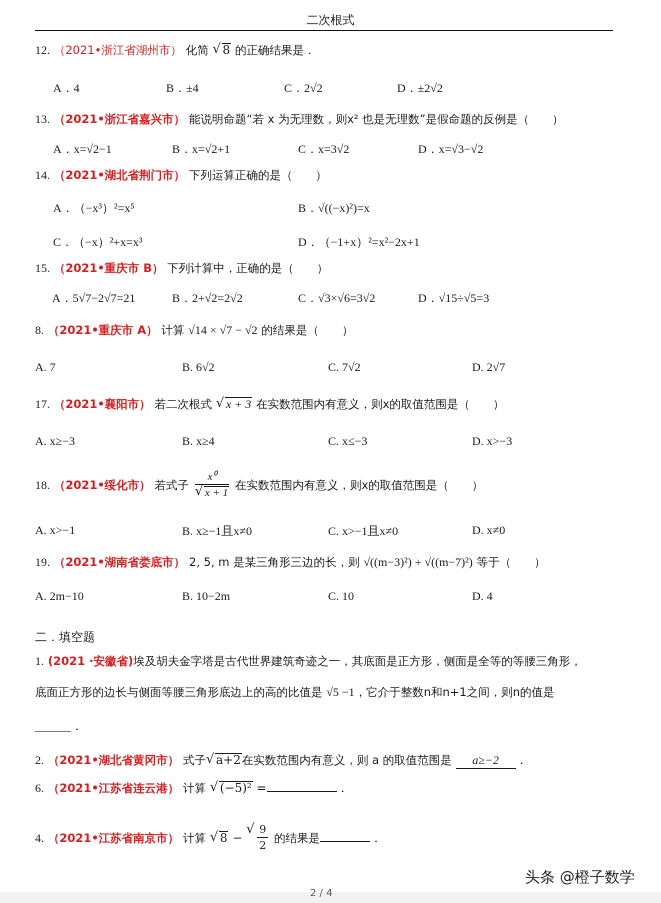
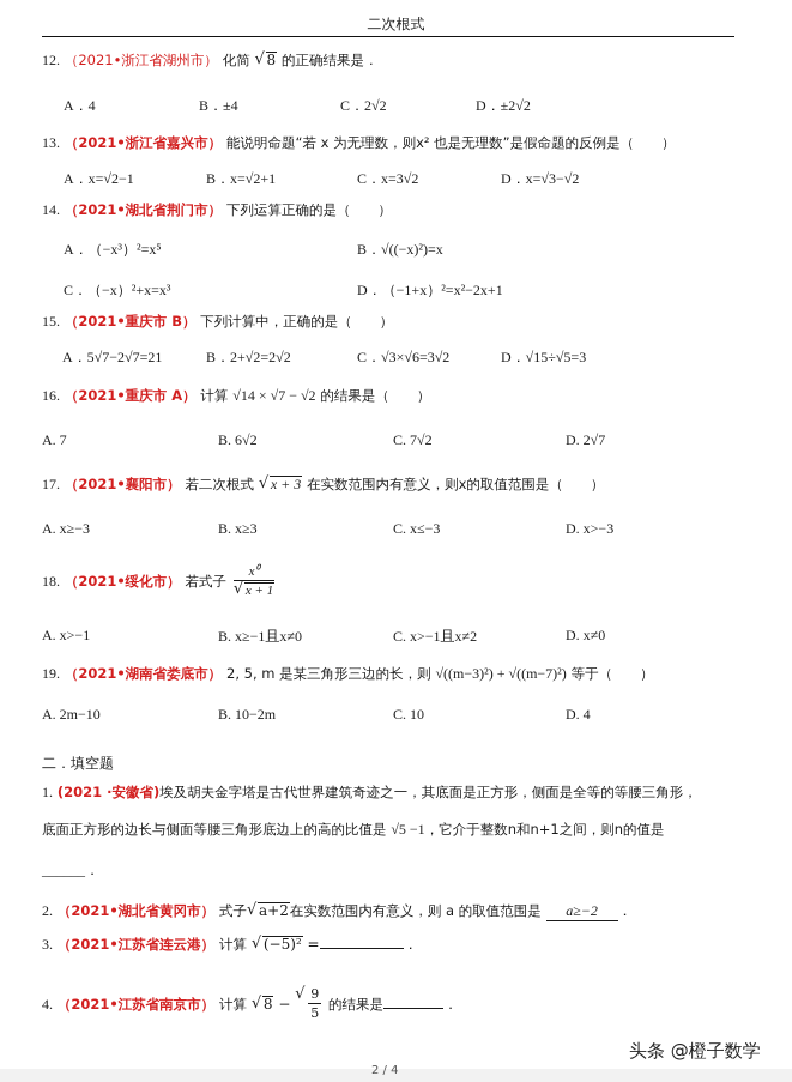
  二次根式
  12. （2021•浙江省湖州市） 化简 8 的正确结果是．
  A．4
  B．±4
  C．2√2
  D．±2√2
  13. （2021•浙江省嘉兴市） 能说明命题“若 x 为无理数，则x² 也是无理数”是假命题的反例是（ ）
  A．x=√2−1
  B．x=√2+1
  C．x=3√2
  D．x=√3−√2
  14. （2021•湖北省荆门市） 下列运算正确的是（ ）
  A．（−x³）²=x⁵
  B．√((−x)²)=x
  C．（−x）²+x=x³
  D．（−1+x）²=x²−2x+1
  15. （2021•重庆市 B） 下列计算中，正确的是（ ）
  A．5√7−2√7=21
  B．2+√2=2√2
  C．√3×√6=3√2
  D．√15÷√5=3
- 8. （2021•重庆市 A） 计算 √14 × √7 − √2 的结果是（ ）
+ 16. （2021•重庆市 A） 计算 √14 × √7 − √2 的结果是（ ）
  A. 7
  B. 6√2
  C. 7√2
  D. 2√7
  17. （2021•襄阳市） 若二次根式 x + 3 在实数范围内有意义，则x的取值范围是（ ）
  A. x≥−3
- B. x≥4
+ B. x≥3
  C. x≤−3
  D. x>−3
  18. （2021•绥化市） 若式子
  x⁰
  x + 1
- 在实数范围内有意义，则x的取值范围是（ ）
  A. x>−1
  B. x≥−1且x≠0
- C. x>−1且x≠0
+ C. x>−1且x≠2
  D. x≠0
  19. （2021•湖南省娄底市） 2, 5, m 是某三角形三边的长，则 √((m−3)²) + √((m−7)²) 等于（ ）
  A. 2m−10
  B. 10−2m
  C. 10
  D. 4
  二．填空题
  1. (2021 ·安徽省)埃及胡夫金字塔是古代世界建筑奇迹之一，其底面是正方形，侧面是全等的等腰三角形，
  底面正方形的边长与侧面等腰三角形底边上的高的比值是 √5 −1，它介于整数n和n+1之间，则n的值是
  ______．
  2. （2021•湖北省黄冈市） 式子 a+2在实数范围内有意义，则 a 的取值范围是 a≥−2 ．
- 6. （2021•江苏省连云港） 计算 (−5)² = ．
+ 3. （2021•江苏省连云港） 计算 (−5)² = ．
  4. （2021•江苏省南京市） 计算 8 −
  9
- 2
+ 5
  的结果是 ．
  头条 @橙子数学
  2 / 4
